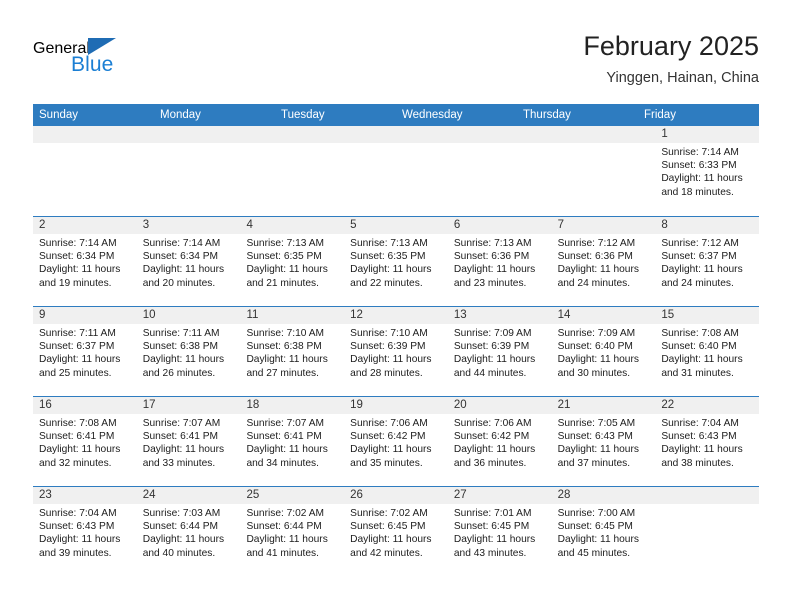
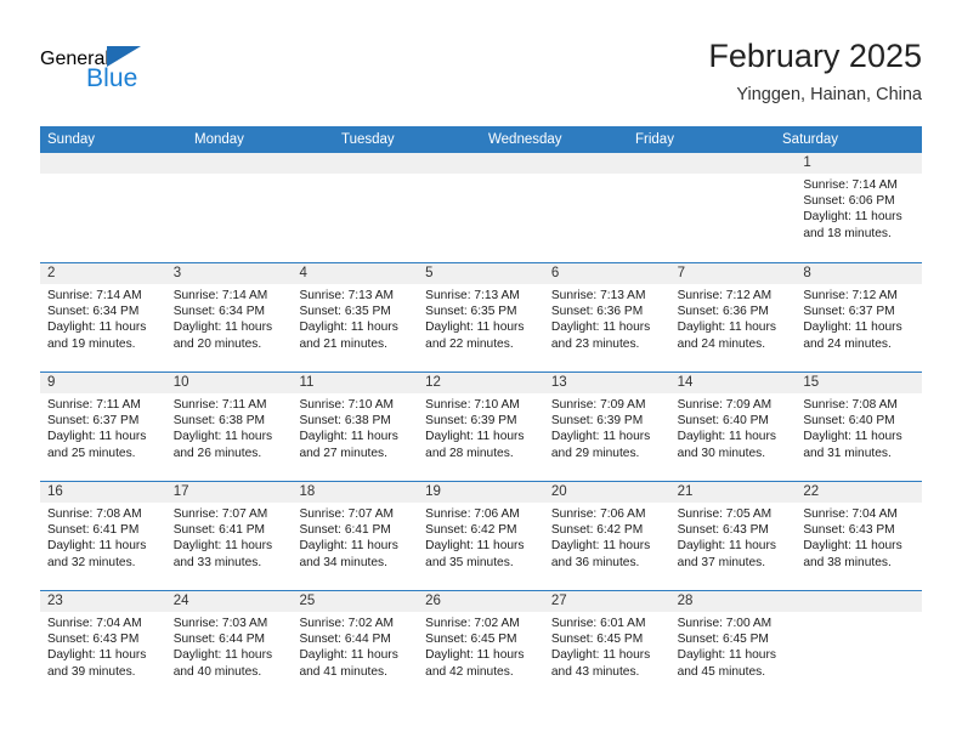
  General
  Blue
  February 2025
  Yinggen, Hainan, China
  Sunday
  Monday
  Tuesday
  Wednesday
- Thursday
  Friday
+ Saturday
  1
  Sunrise: 7:14 AM
- Sunset: 6:33 PM
+ Sunset: 6:06 PM
  Daylight: 11 hours
  and 18 minutes.
  2
  Sunrise: 7:14 AM
  Sunset: 6:34 PM
  Daylight: 11 hours
  and 19 minutes.
  3
  Sunrise: 7:14 AM
  Sunset: 6:34 PM
  Daylight: 11 hours
  and 20 minutes.
  4
  Sunrise: 7:13 AM
  Sunset: 6:35 PM
  Daylight: 11 hours
  and 21 minutes.
  5
  Sunrise: 7:13 AM
  Sunset: 6:35 PM
  Daylight: 11 hours
  and 22 minutes.
  6
  Sunrise: 7:13 AM
  Sunset: 6:36 PM
  Daylight: 11 hours
  and 23 minutes.
  7
  Sunrise: 7:12 AM
  Sunset: 6:36 PM
  Daylight: 11 hours
  and 24 minutes.
  8
  Sunrise: 7:12 AM
  Sunset: 6:37 PM
  Daylight: 11 hours
  and 24 minutes.
  9
  Sunrise: 7:11 AM
  Sunset: 6:37 PM
  Daylight: 11 hours
  and 25 minutes.
  10
  Sunrise: 7:11 AM
  Sunset: 6:38 PM
  Daylight: 11 hours
  and 26 minutes.
  11
  Sunrise: 7:10 AM
  Sunset: 6:38 PM
  Daylight: 11 hours
  and 27 minutes.
  12
  Sunrise: 7:10 AM
  Sunset: 6:39 PM
  Daylight: 11 hours
  and 28 minutes.
  13
  Sunrise: 7:09 AM
  Sunset: 6:39 PM
  Daylight: 11 hours
- and 44 minutes.
+ and 29 minutes.
  14
  Sunrise: 7:09 AM
  Sunset: 6:40 PM
  Daylight: 11 hours
  and 30 minutes.
  15
  Sunrise: 7:08 AM
  Sunset: 6:40 PM
  Daylight: 11 hours
  and 31 minutes.
  16
  Sunrise: 7:08 AM
  Sunset: 6:41 PM
  Daylight: 11 hours
  and 32 minutes.
  17
  Sunrise: 7:07 AM
  Sunset: 6:41 PM
  Daylight: 11 hours
  and 33 minutes.
  18
  Sunrise: 7:07 AM
  Sunset: 6:41 PM
  Daylight: 11 hours
  and 34 minutes.
  19
  Sunrise: 7:06 AM
  Sunset: 6:42 PM
  Daylight: 11 hours
  and 35 minutes.
  20
  Sunrise: 7:06 AM
  Sunset: 6:42 PM
  Daylight: 11 hours
  and 36 minutes.
  21
  Sunrise: 7:05 AM
  Sunset: 6:43 PM
  Daylight: 11 hours
  and 37 minutes.
  22
  Sunrise: 7:04 AM
  Sunset: 6:43 PM
  Daylight: 11 hours
  and 38 minutes.
  23
  Sunrise: 7:04 AM
  Sunset: 6:43 PM
  Daylight: 11 hours
  and 39 minutes.
  24
  Sunrise: 7:03 AM
  Sunset: 6:44 PM
  Daylight: 11 hours
  and 40 minutes.
  25
  Sunrise: 7:02 AM
  Sunset: 6:44 PM
  Daylight: 11 hours
  and 41 minutes.
  26
  Sunrise: 7:02 AM
  Sunset: 6:45 PM
  Daylight: 11 hours
  and 42 minutes.
  27
- Sunrise: 7:01 AM
+ Sunrise: 6:01 AM
  Sunset: 6:45 PM
  Daylight: 11 hours
  and 43 minutes.
  28
  Sunrise: 7:00 AM
  Sunset: 6:45 PM
  Daylight: 11 hours
  and 45 minutes.
